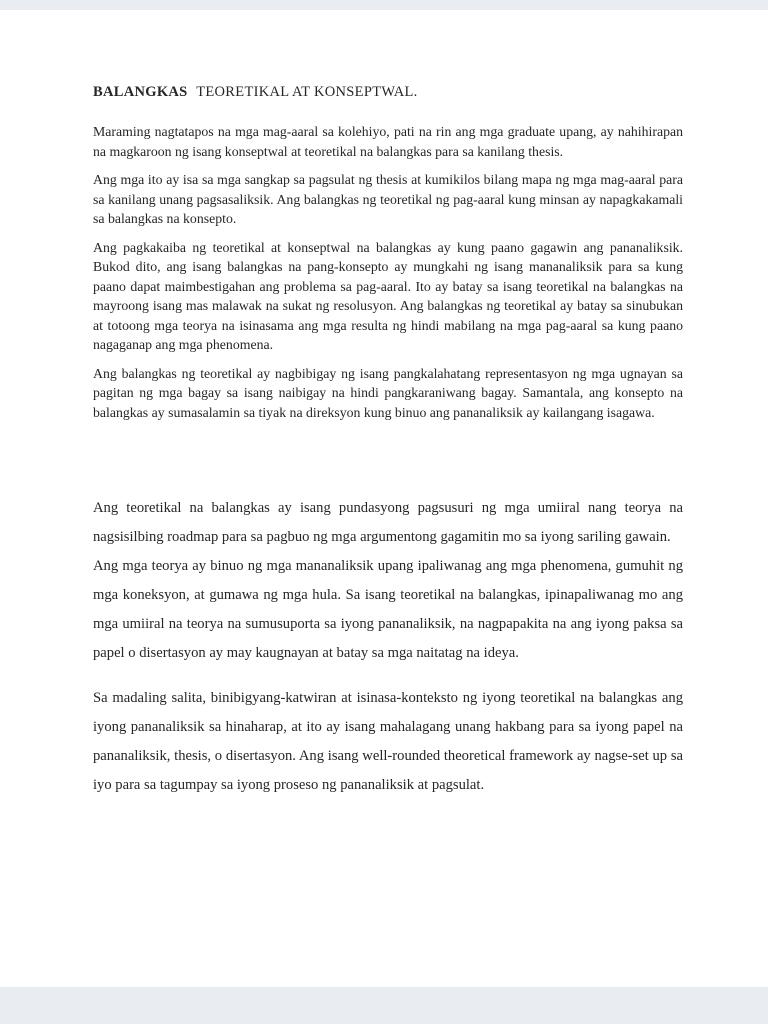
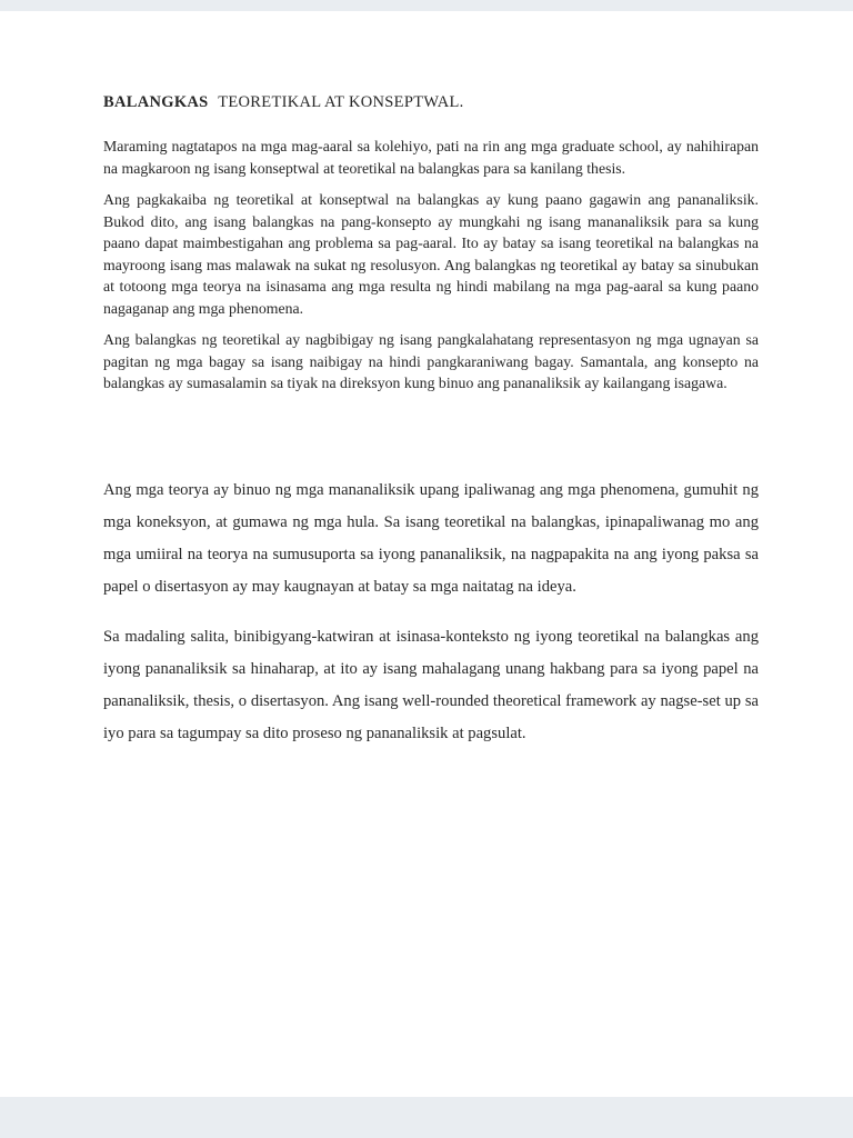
  BALANGKAS TEORETIKAL AT KONSEPTWAL.
- Maraming nagtatapos na mga mag-aaral sa kolehiyo, pati na rin ang mga graduate upang, ay nahihirapan na magkaroon ng isang konseptwal at teoretikal na balangkas para sa kanilang thesis.
+ Maraming nagtatapos na mga mag-aaral sa kolehiyo, pati na rin ang mga graduate school, ay nahihirapan na magkaroon ng isang konseptwal at teoretikal na balangkas para sa kanilang thesis.
- Ang mga ito ay isa sa mga sangkap sa pagsulat ng thesis at kumikilos bilang mapa ng mga mag-aaral para sa kanilang unang pagsasaliksik. Ang balangkas ng teoretikal ng pag-aaral kung minsan ay napagkakamali sa balangkas na konsepto.
  Ang pagkakaiba ng teoretikal at konseptwal na balangkas ay kung paano gagawin ang pananaliksik. Bukod dito, ang isang balangkas na pang-konsepto ay mungkahi ng isang mananaliksik para sa kung paano dapat maimbestigahan ang problema sa pag-aaral. Ito ay batay sa isang teoretikal na balangkas na mayroong isang mas malawak na sukat ng resolusyon. Ang balangkas ng teoretikal ay batay sa sinubukan at totoong mga teorya na isinasama ang mga resulta ng hindi mabilang na mga pag-aaral sa kung paano nagaganap ang mga phenomena.
  Ang balangkas ng teoretikal ay nagbibigay ng isang pangkalahatang representasyon ng mga ugnayan sa pagitan ng mga bagay sa isang naibigay na hindi pangkaraniwang bagay. Samantala, ang konsepto na balangkas ay sumasalamin sa tiyak na direksyon kung binuo ang pananaliksik ay kailangang isagawa.
- Ang teoretikal na balangkas ay isang pundasyong pagsusuri ng mga umiiral nang teorya na nagsisilbing roadmap para sa pagbuo ng mga argumentong gagamitin mo sa iyong sariling gawain.
  Ang mga teorya ay binuo ng mga mananaliksik upang ipaliwanag ang mga phenomena, gumuhit ng mga koneksyon, at gumawa ng mga hula. Sa isang teoretikal na balangkas, ipinapaliwanag mo ang mga umiiral na teorya na sumusuporta sa iyong pananaliksik, na nagpapakita na ang iyong paksa sa papel o disertasyon ay may kaugnayan at batay sa mga naitatag na ideya.
- Sa madaling salita, binibigyang-katwiran at isinasa-konteksto ng iyong teoretikal na balangkas ang iyong pananaliksik sa hinaharap, at ito ay isang mahalagang unang hakbang para sa iyong papel na pananaliksik, thesis, o disertasyon. Ang isang well-rounded theoretical framework ay nagse-set up sa iyo para sa tagumpay sa iyong proseso ng pananaliksik at pagsulat.
+ Sa madaling salita, binibigyang-katwiran at isinasa-konteksto ng iyong teoretikal na balangkas ang iyong pananaliksik sa hinaharap, at ito ay isang mahalagang unang hakbang para sa iyong papel na pananaliksik, thesis, o disertasyon. Ang isang well-rounded theoretical framework ay nagse-set up sa iyo para sa tagumpay sa dito proseso ng pananaliksik at pagsulat.
